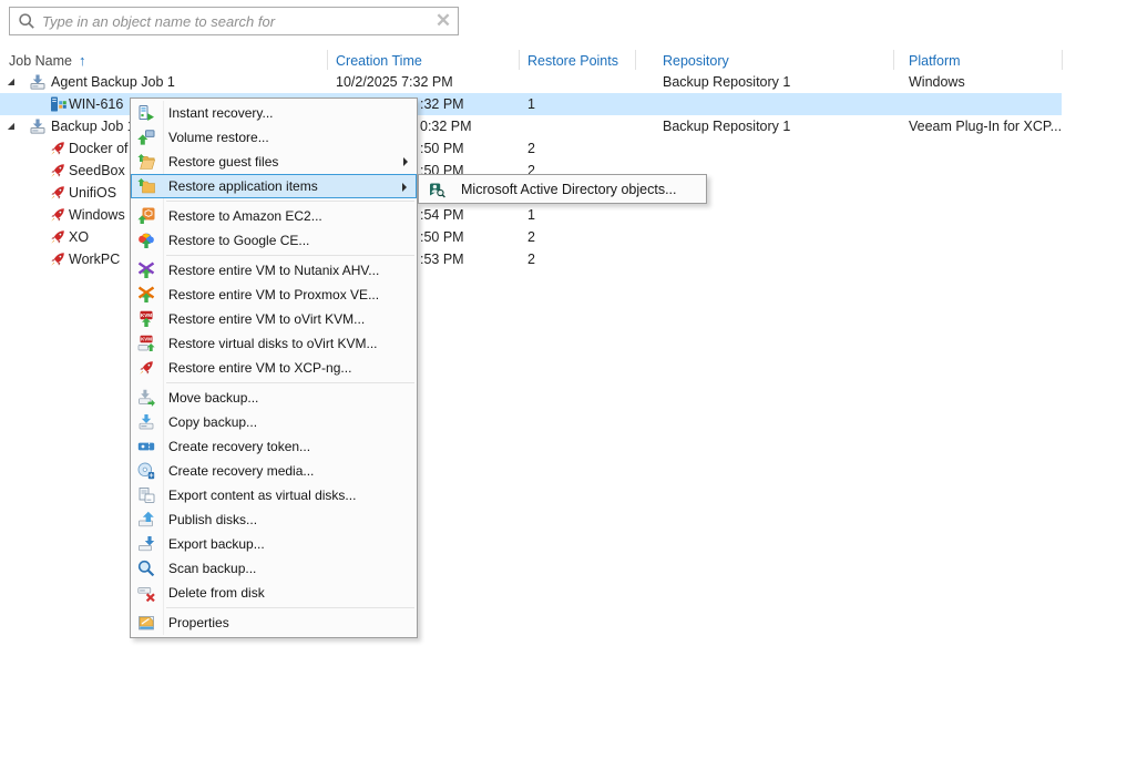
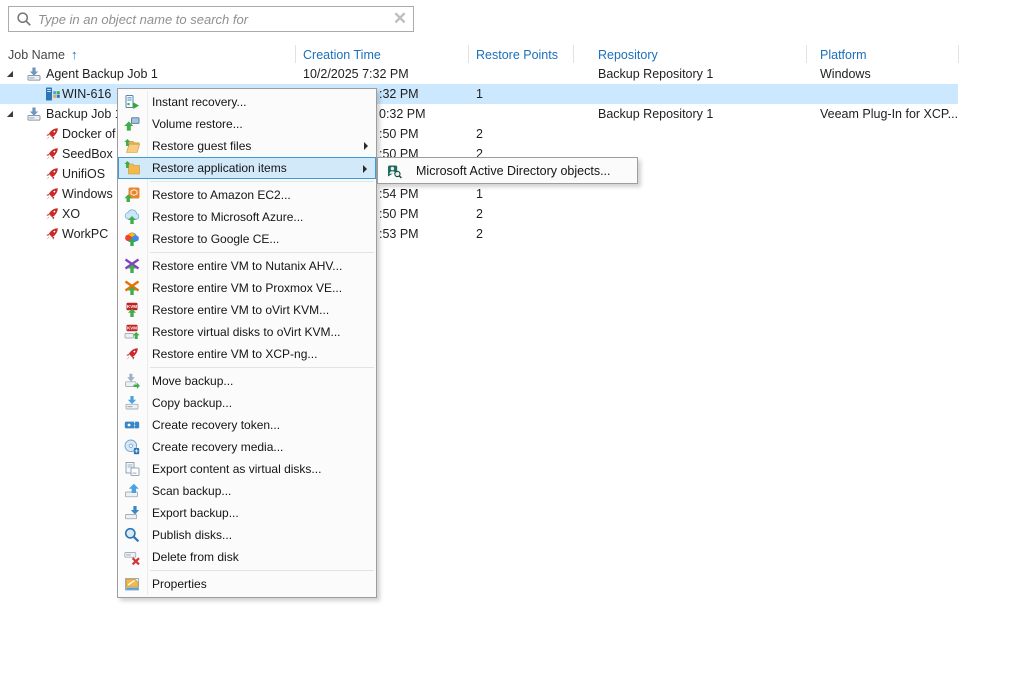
  Type in an object name to search for
  ✕
  Job Name ↑
  Creation Time
  Restore Points
  Repository
  Platform
  ◢
  Agent Backup Job 1
  10/2/2025 7:32 PM
  Backup Repository 1
  Windows
  WIN-616
  :32 PM
  1
  ◢
  Backup Job
  0:32 PM
  Backup Repository 1
  Veeam Plug-In for XCP...
  Docker of
  :50 PM
  2
  SeedBox
  :50 PM
  2
  UnifiOS
  Windows
  :54 PM
  1
  XO
  :50 PM
  2
  WorkPC
  :53 PM
  2
  Instant recovery...
  Volume restore...
  Restore guest files
  Restore application items
  Restore to Amazon EC2...
+ Restore to Microsoft Azure...
  Restore to Google CE...
  Restore entire VM to Nutanix AHV...
  Restore entire VM to Proxmox VE...
  Restore entire VM to oVirt KVM...
  Restore virtual disks to oVirt KVM...
  Restore entire VM to XCP-ng...
  Move backup...
  Copy backup...
  Create recovery token...
  Create recovery media...
  Export content as virtual disks...
- Publish disks...
+ Scan backup...
  Export backup...
- Scan backup...
+ Publish disks...
  Delete from disk
  Properties
  Microsoft Active Directory objects...
